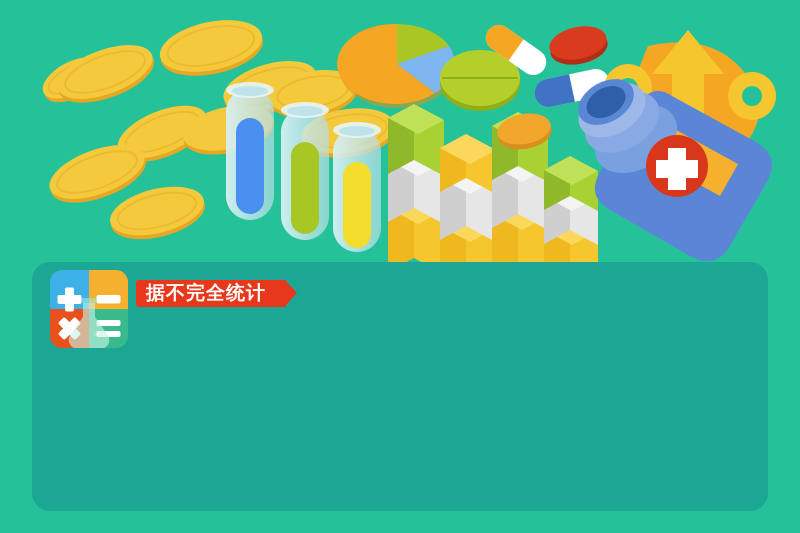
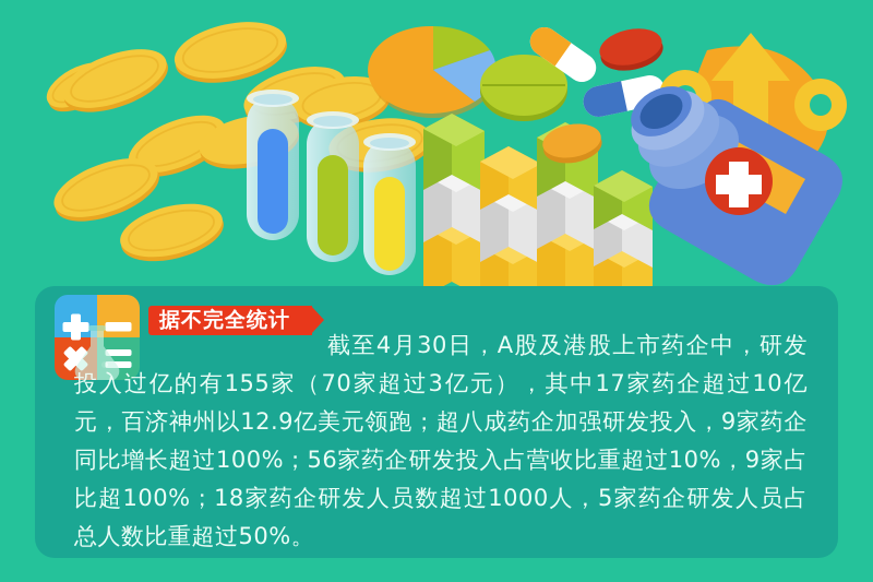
  据不完全统计
+ 截至4月30日，A股及港股上市药企中，研发投入过亿的有155家（70家超过3亿元），其中17家药企超过10亿元，百济神州以12.9亿美元领跑；超八成药企加强研发投入，9家药企同比增长超过100%；56家药企研发投入占营收比重超过10%，9家占比超100%；18家药企研发人员数超过1000人，5家药企研发人员占总人数比重超过50%。
